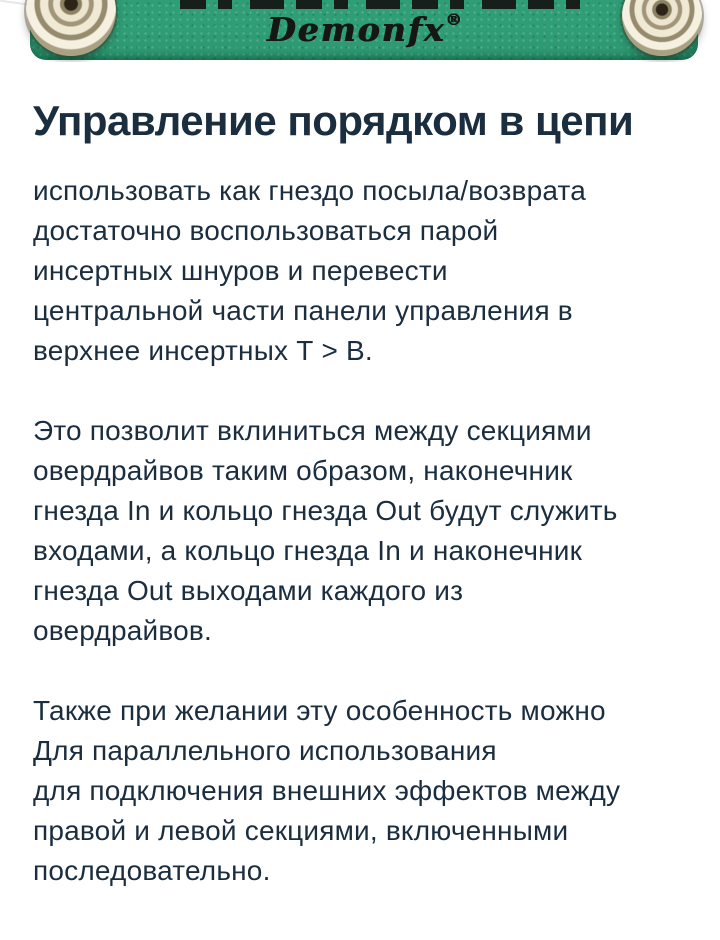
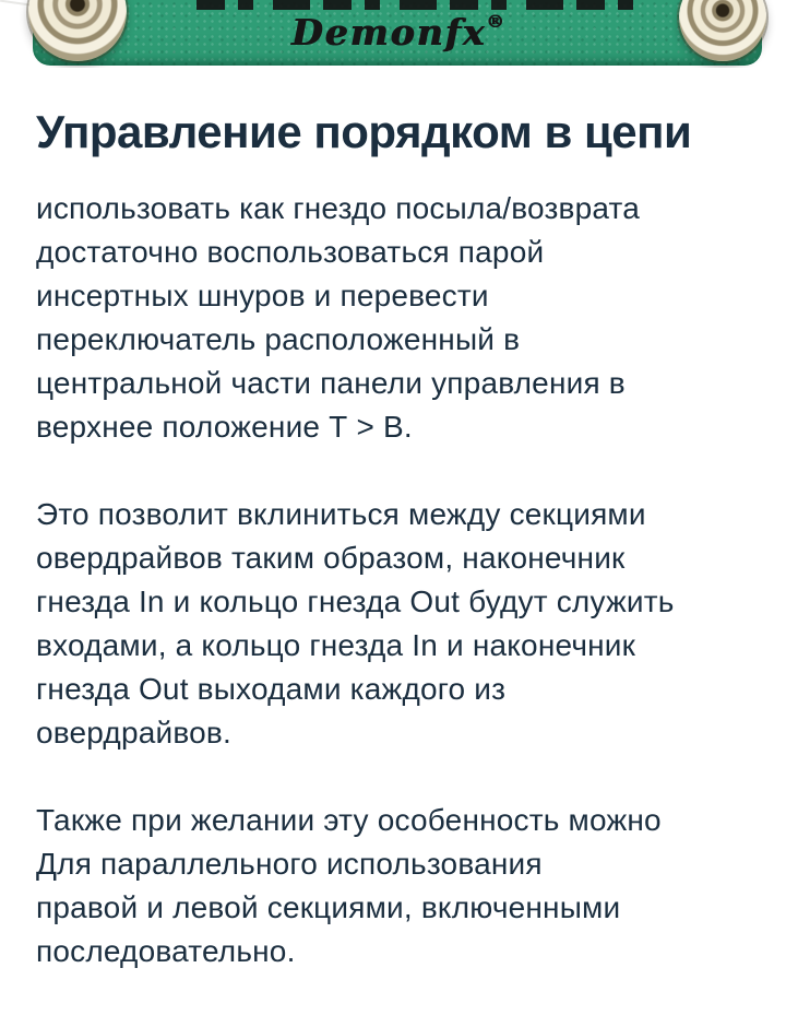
  Demonfx®
  Управление порядком в цепи
  использовать как гнездо посыла/возврата
  достаточно воспользоваться парой
  инсертных шнуров и перевести
+ переключатель расположенный в
  центральной части панели управления в
- верхнее инсертных Т > В.
+ верхнее положение Т > В.
  Это позволит вклиниться между секциями
  овердрайвов таким образом, наконечник
  гнезда In и кольцо гнезда Out будут служить
  входами, а кольцо гнезда In и наконечник
  гнезда Out выходами каждого из
  овердрайвов.
  Также при желании эту особенность можно
  Для параллельного использования
- для подключения внешних эффектов между
  правой и левой секциями, включенными
  последовательно.
